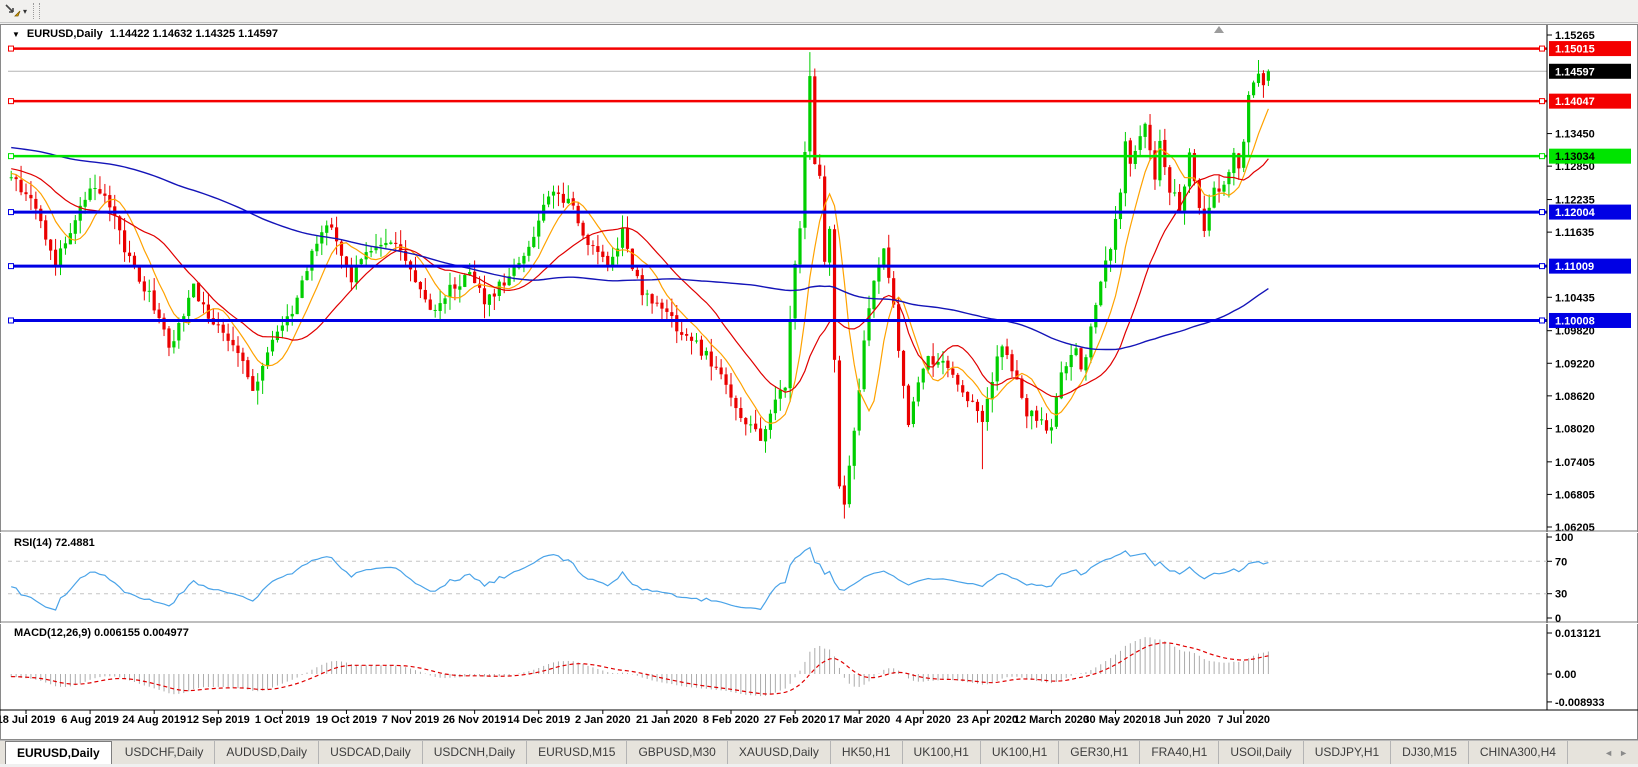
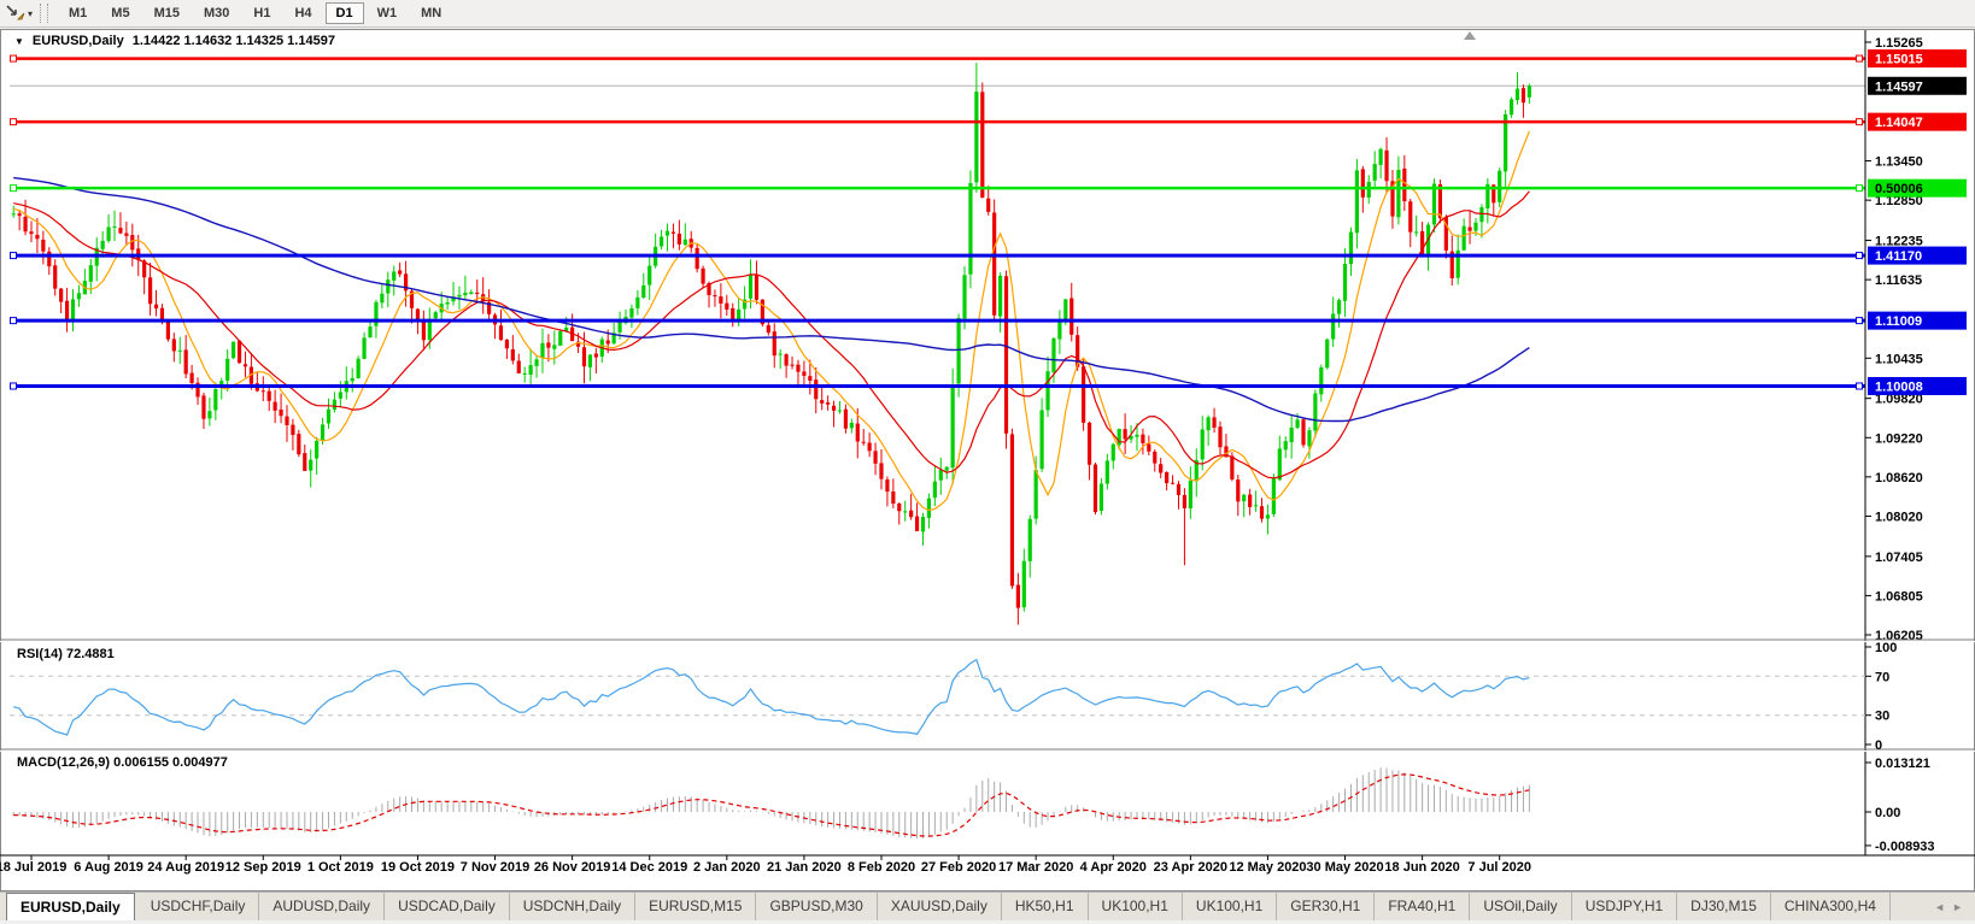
  ▾
+ M1
+ M5
+ M15
+ M30
+ H1
+ H4
+ D1
+ W1
+ MN
  1.15265
  1.13450
  1.12850
  1.12235
  1.11635
  1.10435
  1.09820
  1.09220
  1.08620
  1.08020
  1.07405
  1.06805
  1.06205
  1.15015
  1.14047
- 1.13034
+ 0.50006
- 1.12004
+ 1.41170
  1.11009
  1.10008
  1.14597
  0.013121
  0.00
  -0.008933
  100
  70
  30
  0
  8 Jul 2019
  6 Aug 2019
  24 Aug 2019
  12 Sep 2019
  1 Oct 2019
  19 Oct 2019
  7 Nov 2019
  26 Nov 2019
  14 Dec 2019
  2 Jan 2020
  21 Jan 2020
  8 Feb 2020
  27 Feb 2020
  17 Mar 2020
  4 Apr 2020
  23 Apr 2020
- 12 March 2020
+ 12 May 2020
  30 May 2020
  18 Jun 2020
  7 Jul 2020
  ▼
  EURUSD,Daily
  1.14422 1.14632 1.14325 1.14597
  RSI(14) 72.4881
  MACD(12,26,9) 0.006155 0.004977
  EURUSD,Daily
  USDCHF,Daily
  AUDUSD,Daily
  USDCAD,Daily
  USDCNH,Daily
  EURUSD,M15
  GBPUSD,M30
  XAUUSD,Daily
  HK50,H1
  UK100,H1
  UK100,H1
  GER30,H1
  FRA40,H1
  USOil,Daily
  USDJPY,H1
  DJ30,M15
  CHINA300,H4
  ◄
  ►
